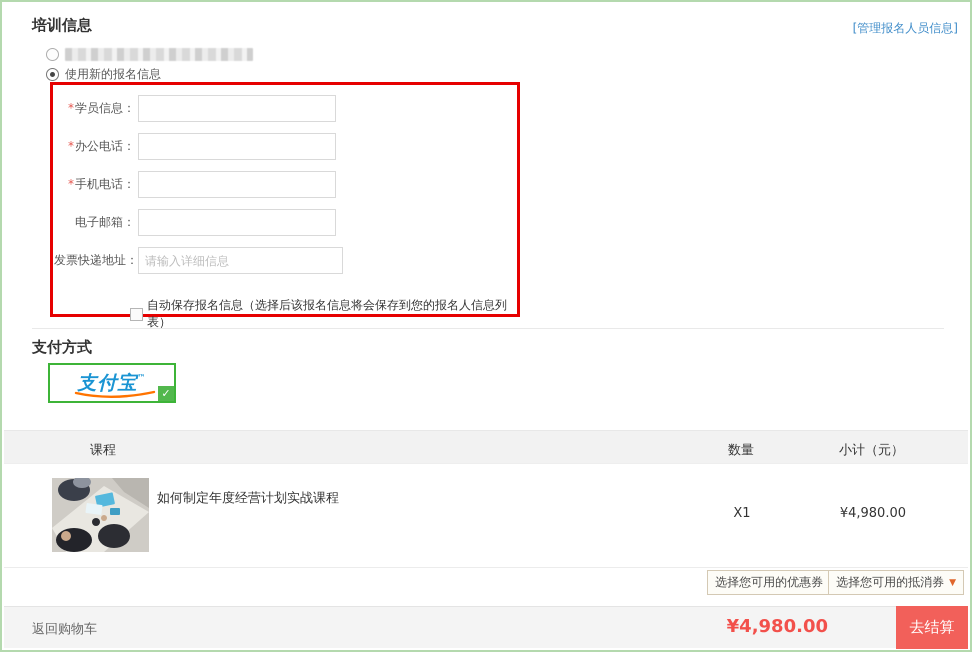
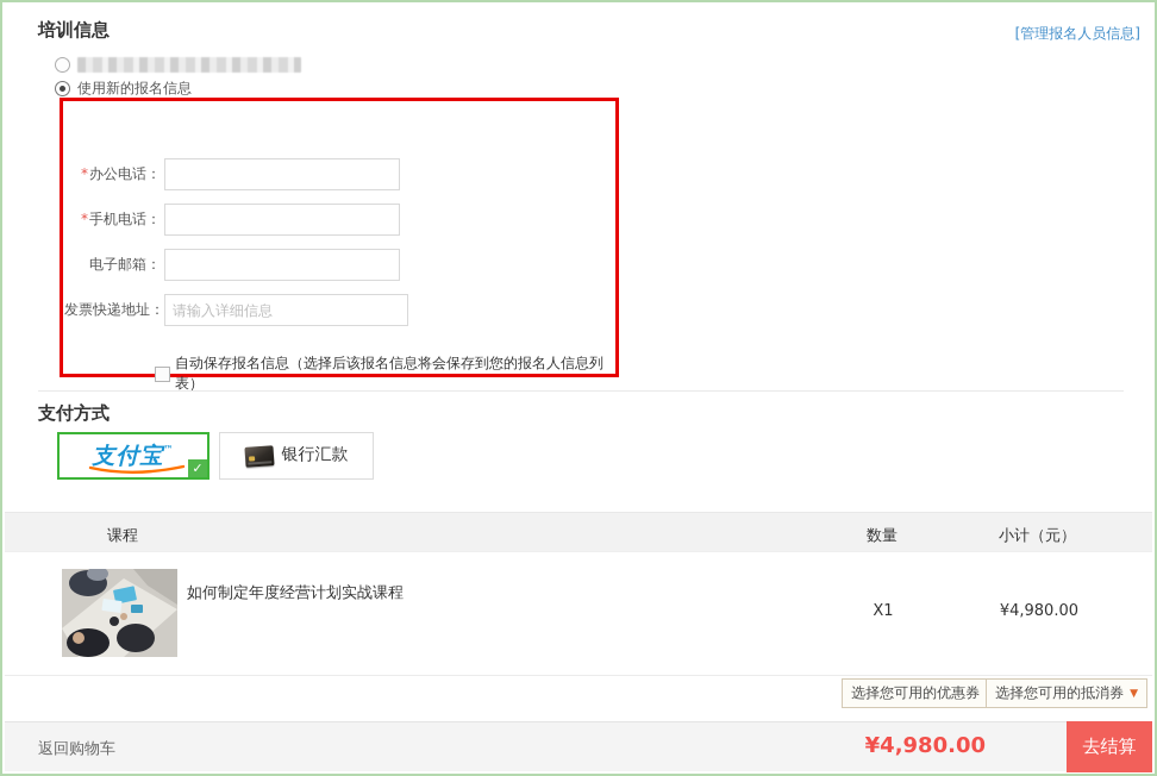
  培训信息
  [管理报名人员信息]
  使用新的报名信息
- *学员信息：
  *办公电话：
  *手机电话：
  电子邮箱：
  发票快递地址：
  请输入详细信息
  自动保存报名信息（选择后该报名信息将会保存到您的报名人信息列表）
  支付方式
  支付宝™
  ✓
+ 银行汇款
  课程
  数量
  小计（元）
  如何制定年度经营计划实战课程
  X1
  ¥4,980.00
  选择您可用的优惠券
  选择您可用的抵消券
  ▼
  返回购物车
  ¥4,980.00
  去结算
